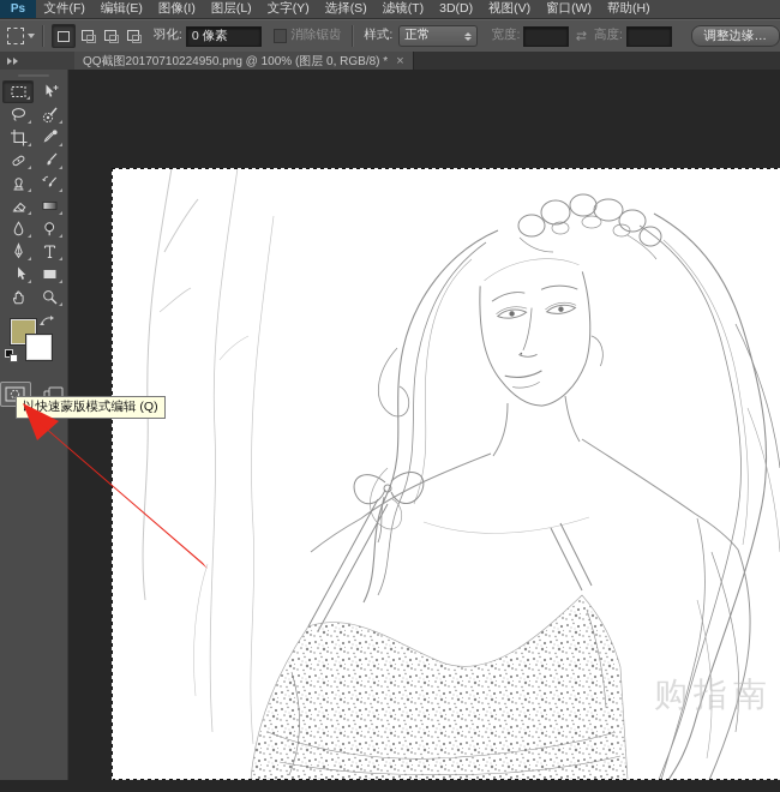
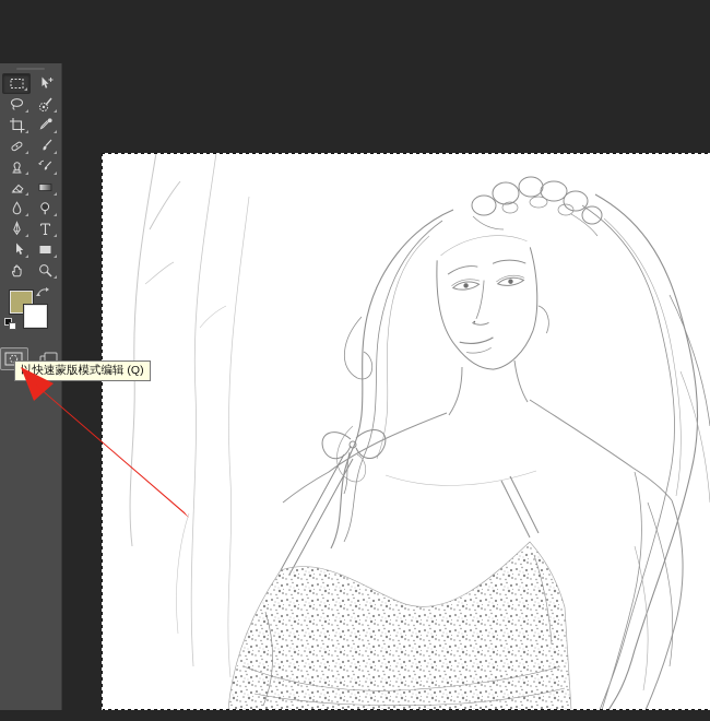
- Ps
- 文件(F)
- 编辑(E)
- 图像(I)
- 图层(L)
- 文字(Y)
- 选择(S)
- 滤镜(T)
- 3D(D)
- 视图(V)
- 窗口(W)
- 帮助(H)
- 羽化:
- 0 像素
- 消除锯齿
- 样式:
- 正常
- 宽度:
- 高度:
- 调整边缘…
- QQ截图20170710224950.png @ 100% (图层 0, RGB/8) *
- ×
- 购指南
  快速蒙版模式编辑 (Q)
